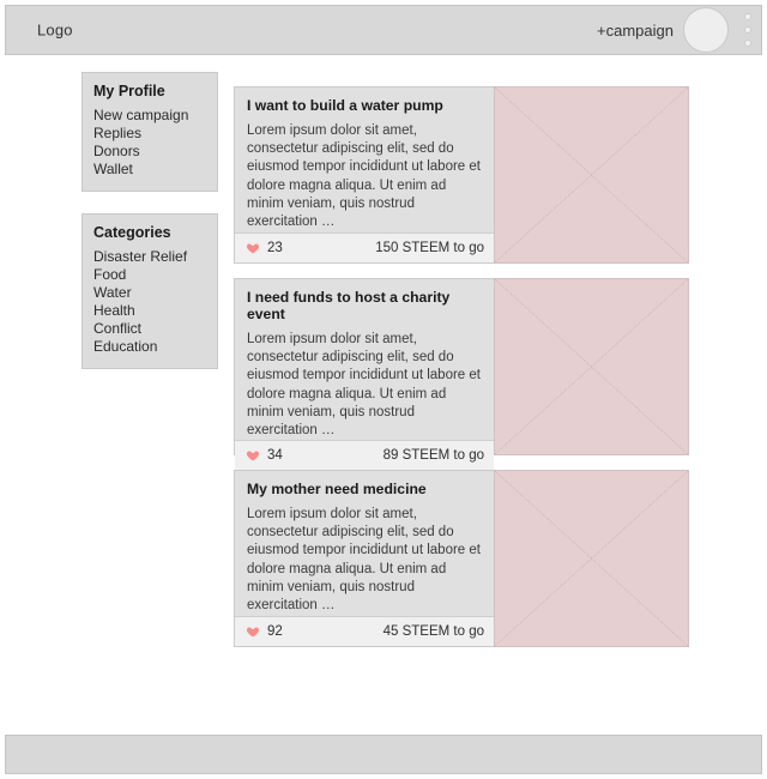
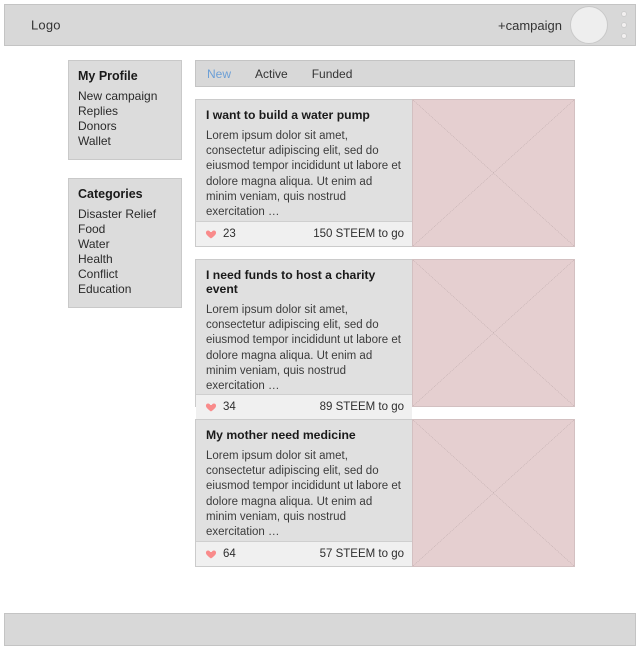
  Logo
  +campaign
  My Profile
  New campaign
  Replies
  Donors
  Wallet
  Categories
  Disaster Relief
  Food
  Water
  Health
  Conflict
  Education
+ New
+ Active
+ Funded
  I want to build a water pump
  Lorem ipsum dolor sit amet, consectetur adipiscing elit, sed do eiusmod tempor incididunt ut labore et dolore magna aliqua. Ut enim ad minim veniam, quis nostrud exercitation …
  23
  150 STEEM to go
  I need funds to host a charity event
  Lorem ipsum dolor sit amet, consectetur adipiscing elit, sed do eiusmod tempor incididunt ut labore et dolore magna aliqua. Ut enim ad minim veniam, quis nostrud exercitation …
  34
  89 STEEM to go
  My mother need medicine
  Lorem ipsum dolor sit amet, consectetur adipiscing elit, sed do eiusmod tempor incididunt ut labore et dolore magna aliqua. Ut enim ad minim veniam, quis nostrud exercitation …
- 92
+ 64
- 45 STEEM to go
+ 57 STEEM to go
